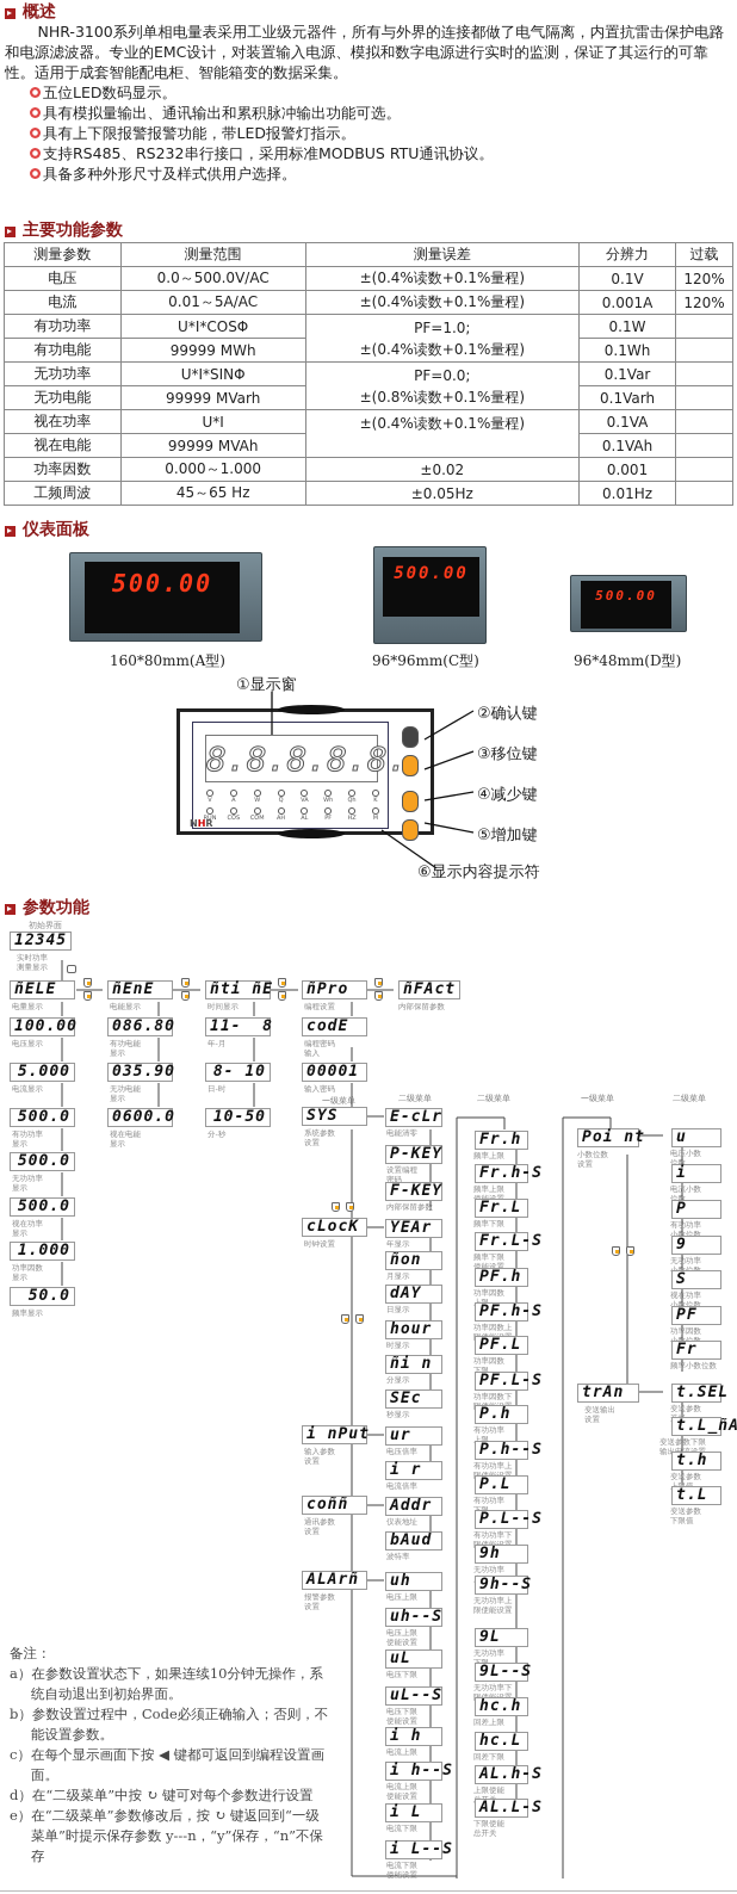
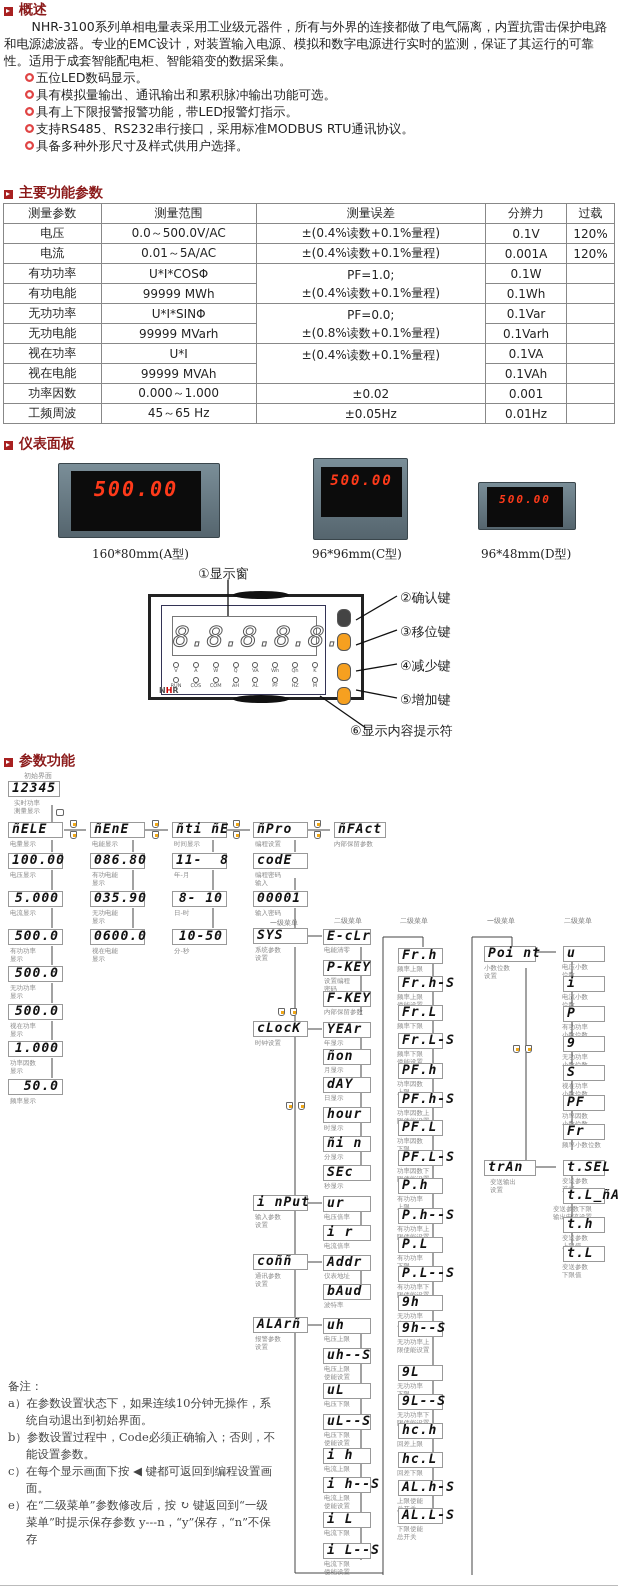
  概述
  NHR-3100系列单相电量表采用工业级元器件，所有与外界的连接都做了电气隔离，内置抗雷击保护电路和电源滤波器。专业的EMC设计，对装置输入电源、模拟和数字电源进行实时的监测，保证了其运行的可靠性。适用于成套智能配电柜、智能箱变的数据采集。
  五位LED数码显示。
  具有模拟量输出、通讯输出和累积脉冲输出功能可选。
  具有上下限报警报警功能，带LED报警灯指示。
  支持RS485、RS232串行接口，采用标准MODBUS RTU通讯协议。
  具备多种外形尺寸及样式供用户选择。
  主要功能参数
  测量参数	测量范围	测量误差	分辨力	过载
  电压	0.0～500.0V/AC	±(0.4%读数+0.1%量程)	0.1V	120%
  电流	0.01～5A/AC	±(0.4%读数+0.1%量程)	0.001A	120%
  有功功率	U*I*COSΦ	PF=1.0; ±(0.4%读数+0.1%量程)	0.1W
  有功电能	99999 MWh	0.1Wh
  无功功率	U*I*SINΦ	PF=0.0; ±(0.8%读数+0.1%量程)	0.1Var
  无功电能	99999 MVarh	0.1Varh
  视在功率	U*I	±(0.4%读数+0.1%量程)	0.1VA
  视在电能	99999 MVAh	0.1VAh
  功率因数	0.000～1.000	±0.02	0.001
  工频周波	45～65 Hz	±0.05Hz	0.01Hz
  仪表面板
  500.00
  500.00
  500.00
  160*80mm(A型)
  96*96mm(C型)
  96*48mm(D型)
  ①显示窗
  8.
  8.
  8.
  8.
  8.
  NHR
  ②确认键
  ③移位键
  ④减少键
  ⑤增加键
  ⑥显示内容提示符
  参数功能
  初始界面
  12345
  实时功率
  测量显示
  ñELE
  电量显示
  ñEnE
  电能显示
  ñti ñE
  时间显示
  ñPro
  编程设置
  ñFAct
  内部保留参数
  100.00
  电压显示
  5.000
  电流显示
  500.0
  有功功率
  显示
  500.0
  无功功率
  显示
  500.0
  视在功率
  显示
  1.000
  功率因数
  显示
  50.0
  频率显示
  086.80
  有功电能
  显示
  035.90
  无功电能
  显示
  0600.0
  视在电能
  显示
  11- 8
  年-月
  8- 10
  日-时
  10-50
  分-秒
  codE
  编程密码
  输入
  00001
  输入密码
  一级菜单
  SYS
  系统参数
  设置
  cLocK
  时钟设置
  i nPut
  输入参数
  设置
  coññ
  通讯参数
  设置
  ALArñ
  报警参数
  设置
  二级菜单
  二级菜单
  一级菜单
  二级菜单
  E-cLr
  电能清零
  P-KEY
  设置编程
  密码
  F-KEY
  内部保留参数
  YEAr
  年显示
  ñon
  月显示
  dAY
  日显示
  hour
  时显示
  ñi n
  分显示
  SEc
  秒显示
  ur
  电压倍率
  i r
  电流倍率
  Addr
  仪表地址
  bAud
  波特率
  uh
  电压上限
  uh--S
  电压上限
  使能设置
  uL
  电压下限
  uL--S
  电压下限
  使能设置
  i h
  电流上限
  i h--S
  电流上限
  使能设置
  i L
  电流下限
  i L--S
  电流下限
  使能设置
  Fr.h
  频率上限
  Fr.h-S
  频率上限
  Fr.L
  频率下限
  Fr.L-S
  频率下限
  使能设置
  PF.h
  功率因数
  PF.h-S
  功率因数上
  PF.L
  功率因数
  下限
  PF.L-S
  功率因数下
  P.h
  有功功率
  上限
  P.h--S
  有功功率上
  P.L
  有功功率
  P.L--S
  有功功率下
  9h
  无功功率
  9h--S
  无功功率上
  限使能设置
  9L
  无功功率
  9L--S
  无功功率下
  hc.h
  回差上限
  hc.L
  回差下限
  AL.h-S
  上限使能
  AL.L-S
  下限使能
  总开关
  Poi nt
  小数位数
  设置
  trAn
  变送输出
  设置
  u
  电压小数
  位数
  i
  电流小数
  位数
  P
  有功功率
  小数位数
  9
  无功功率
  S
  视在功率
  小数位数
  PF
  功率因数
  Fr
  频率小数位数
  t.SEL
  变送参数
  t.L_ñA
  变送参数下限
  t.h
  变送参数
  t.L
  变送参数
  下限值
  备注：
  a）在参数设置状态下，如果连续10分钟无操作，系统自动退出到初始界面。
  b）参数设置过程中，Code必须正确输入；否则，不能设置参数。
  c）在每个显示画面下按 ◀ 键都可返回到编程设置画面。
- d）在“二级菜单”中按 ↻ 键可对每个参数进行设置
  e）在“二级菜单”参数修改后，按 ↻ 键返回到“一级菜单”时提示保存参数 y---n，“y”保存，“n”不保存
